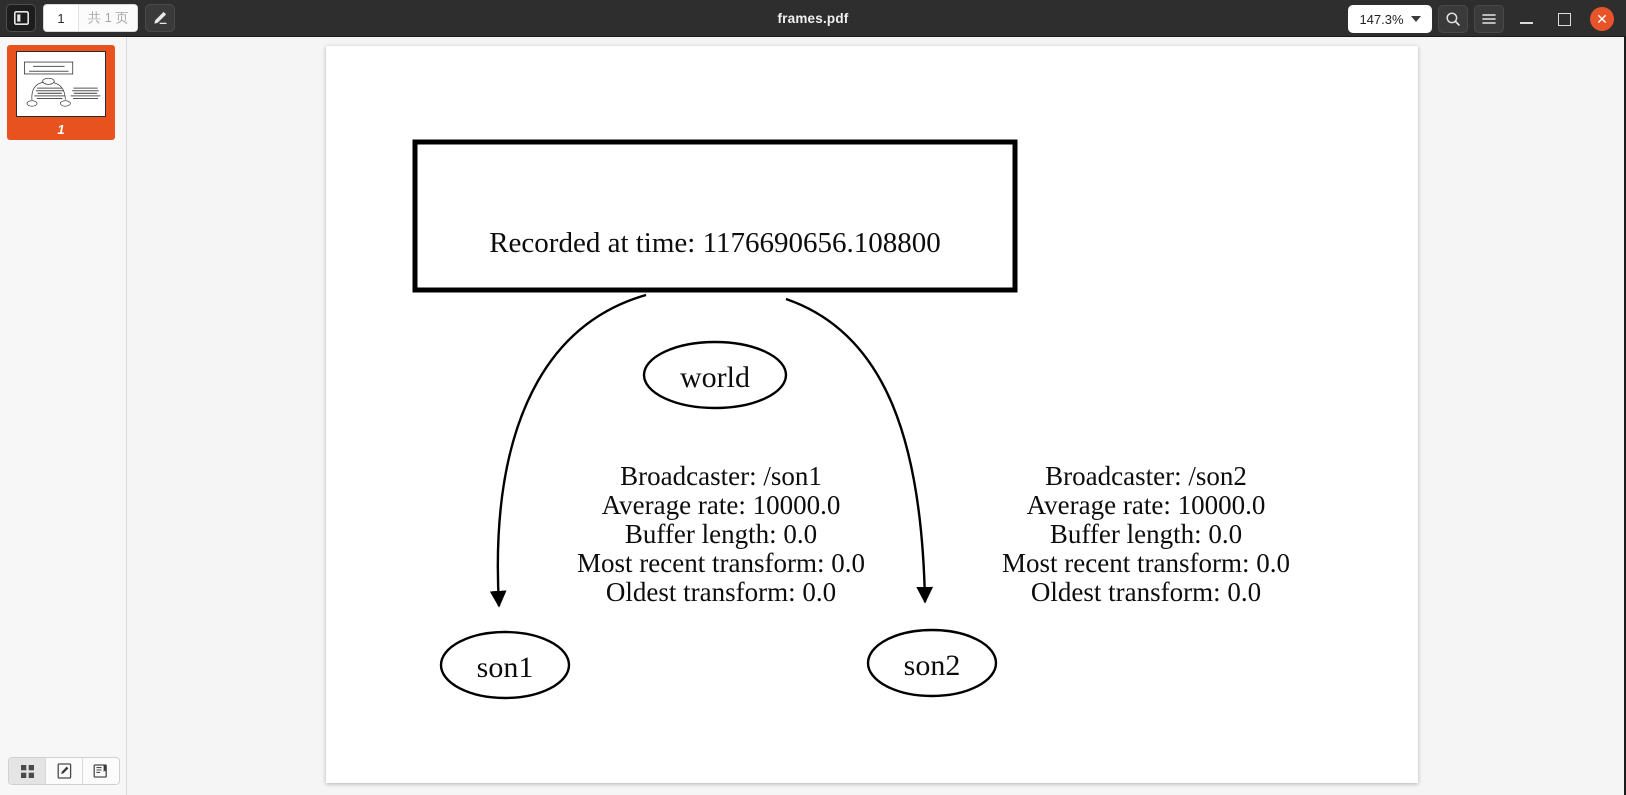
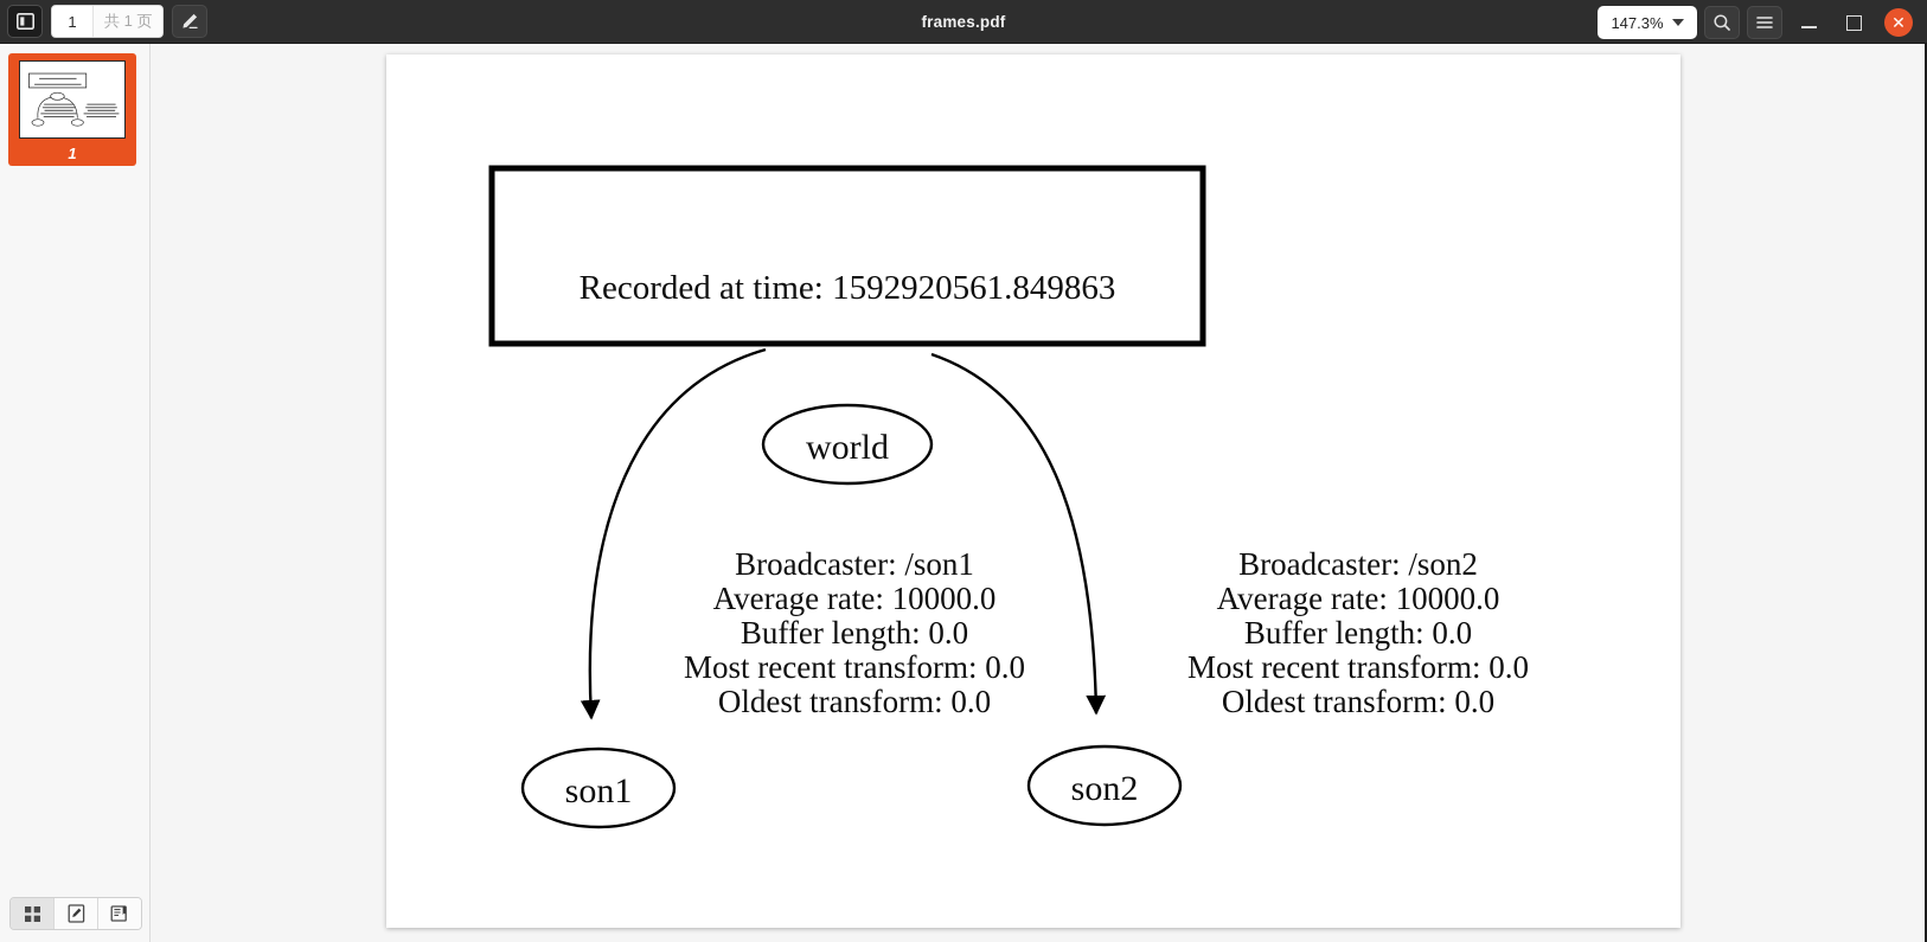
  1
  共 1 页
  frames.pdf
  147.3%
  ✕
  1
- Recorded at time: 1176690656.108800
+ Recorded at time: 1592920561.849863
  world
  son1
  son2
  Broadcaster: /son1
  Average rate: 10000.0
  Buffer length: 0.0
  Most recent transform: 0.0
  Oldest transform: 0.0
  Broadcaster: /son2
  Average rate: 10000.0
  Buffer length: 0.0
  Most recent transform: 0.0
  Oldest transform: 0.0
